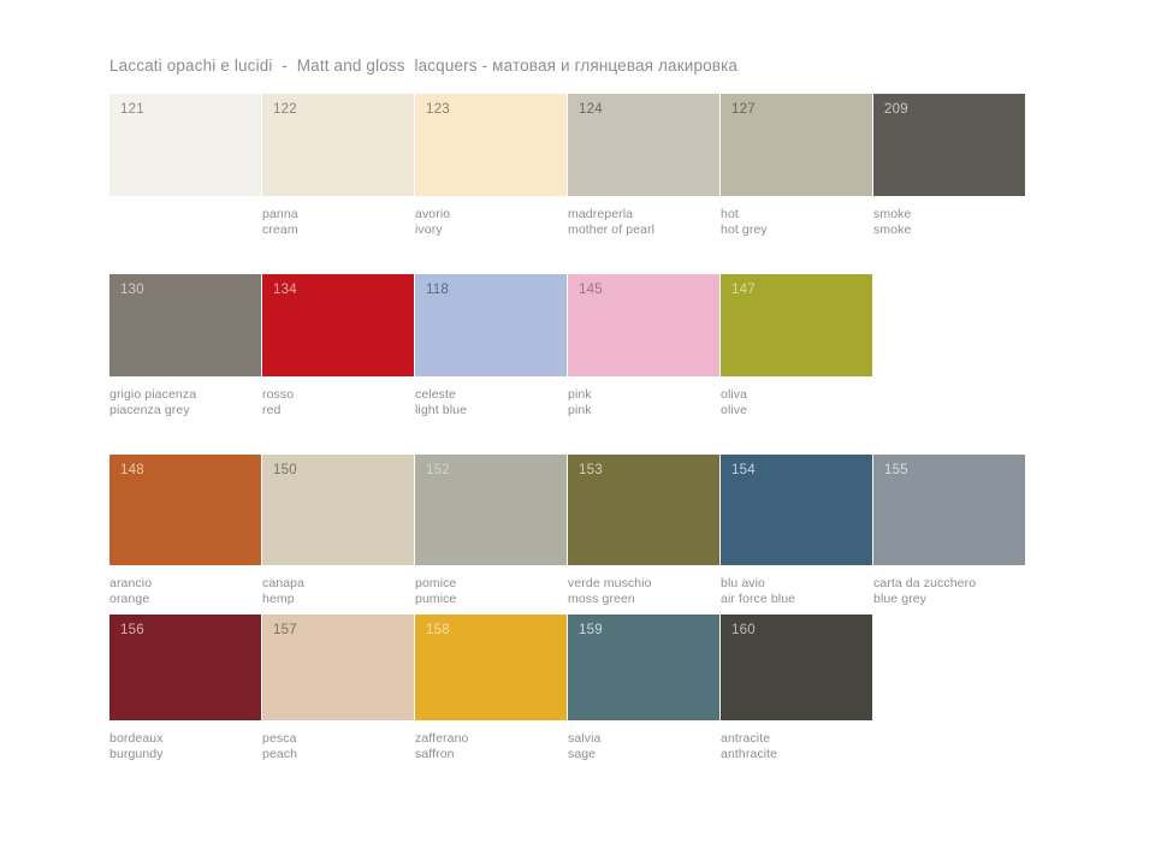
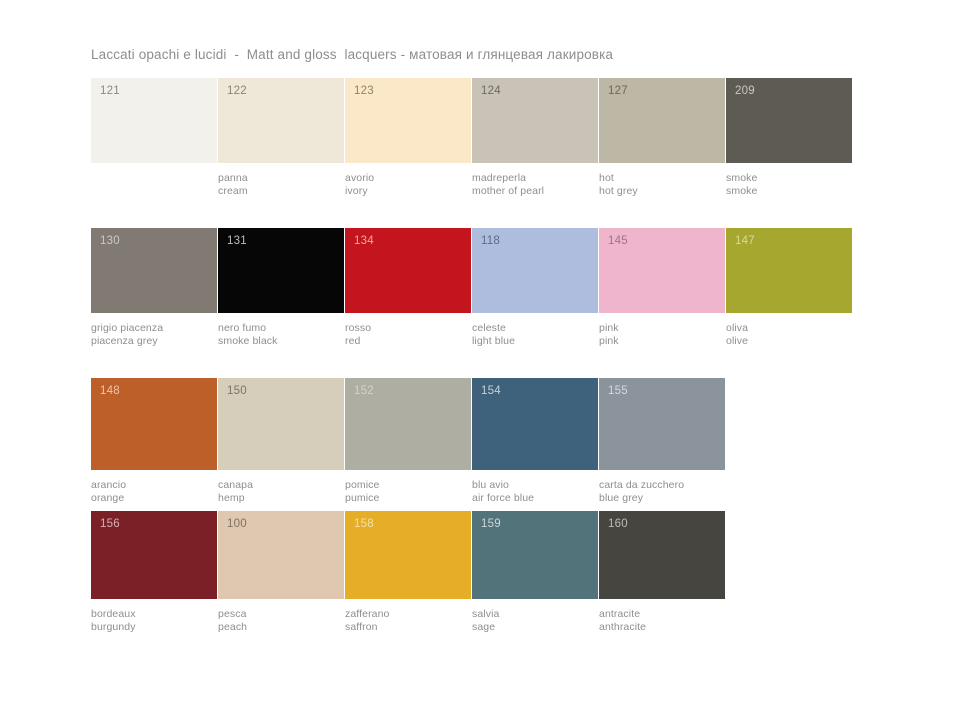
  Laccati opachi e lucidi - Matt and gloss lacquers - матовая и глянцевая лакировка
  121
  122
  panna
  cream
  123
  avorio
  ivory
  124
  madreperla
  mother of pearl
  127
  hot
  hot grey
  209
  smoke
  smoke
  130
  grigio piacenza
  piacenza grey
+ 131
+ nero fumo
+ smoke black
  134
  rosso
  red
  118
  celeste
  light blue
  145
  pink
  pink
  147
  oliva
  olive
  148
  arancio
  orange
  150
  canapa
  hemp
  152
  pomice
  pumice
- 153
- verde muschio
- moss green
  154
  blu avio
  air force blue
  155
  carta da zucchero
  blue grey
  156
  bordeaux
  burgundy
- 157
+ 100
  pesca
  peach
  158
  zafferano
  saffron
  159
  salvia
  sage
  160
  antracite
  anthracite
